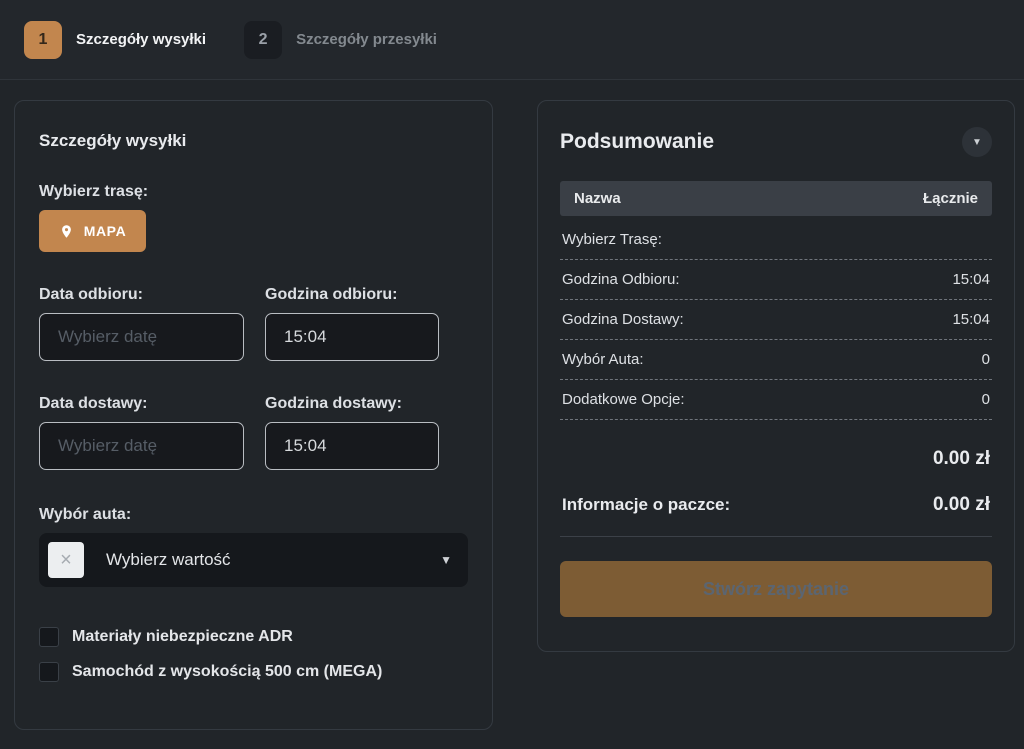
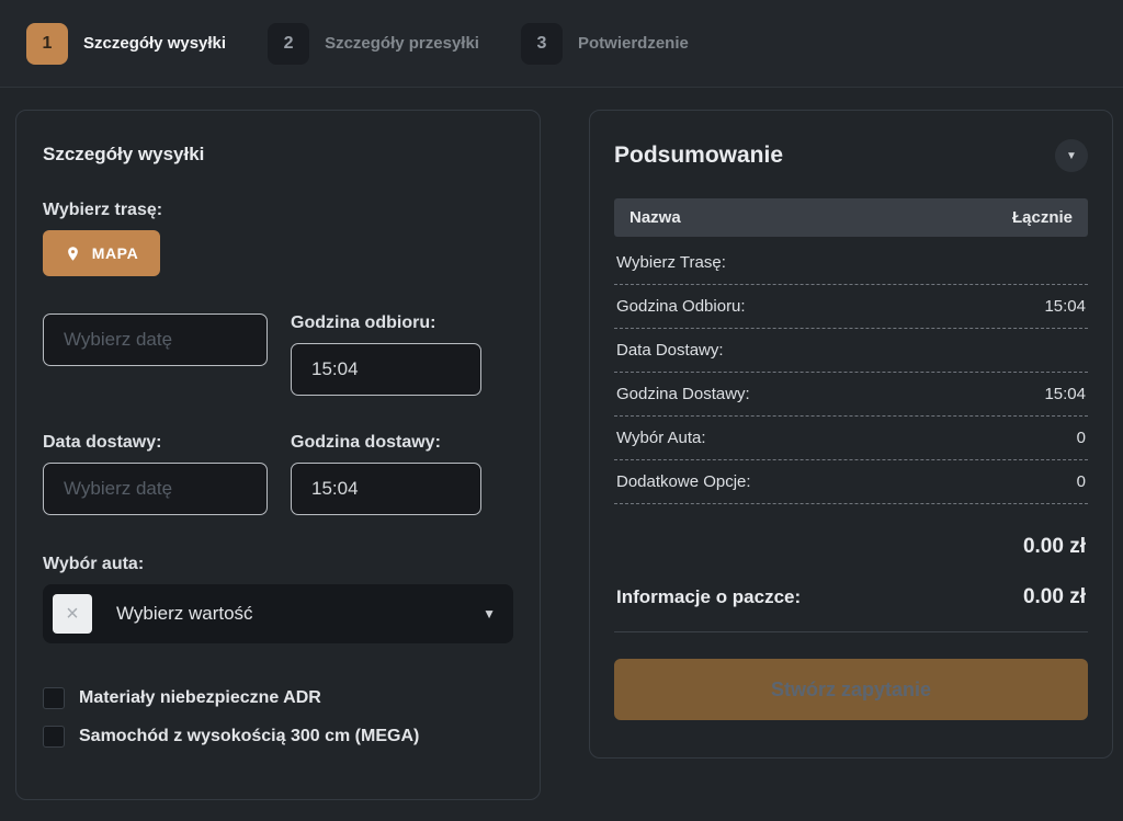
  1
  Szczegóły wysyłki
  2
  Szczegóły przesyłki
+ 3
+ Potwierdzenie
  Szczegóły wysyłki
  Wybierz trasę:
  MAPA
- Data odbioru:
  Wybierz datę
  Godzina odbioru:
  15:04
  Data dostawy:
  Wybierz datę
  Godzina dostawy:
  15:04
  Wybór auta:
  ×
  Wybierz wartość
  ▼
  Materiały niebezpieczne ADR
- Samochód z wysokością 500 cm (MEGA)
+ Samochód z wysokością 300 cm (MEGA)
  Podsumowanie
  ▼
  Nazwa
  Łącznie
  Wybierz Trasę:
  Godzina Odbioru:
  15:04
+ Data Dostawy:
  Godzina Dostawy:
  15:04
  Wybór Auta:
  0
  Dodatkowe Opcje:
  0
  0.00 zł
  Informacje o paczce:
  0.00 zł
  Stwórz zapytanie
